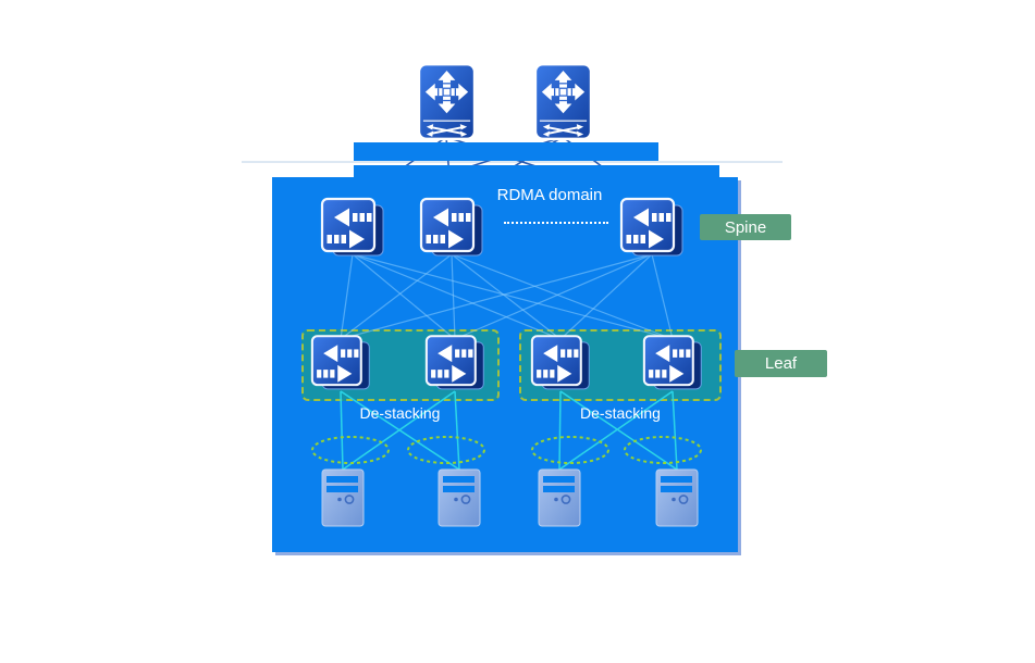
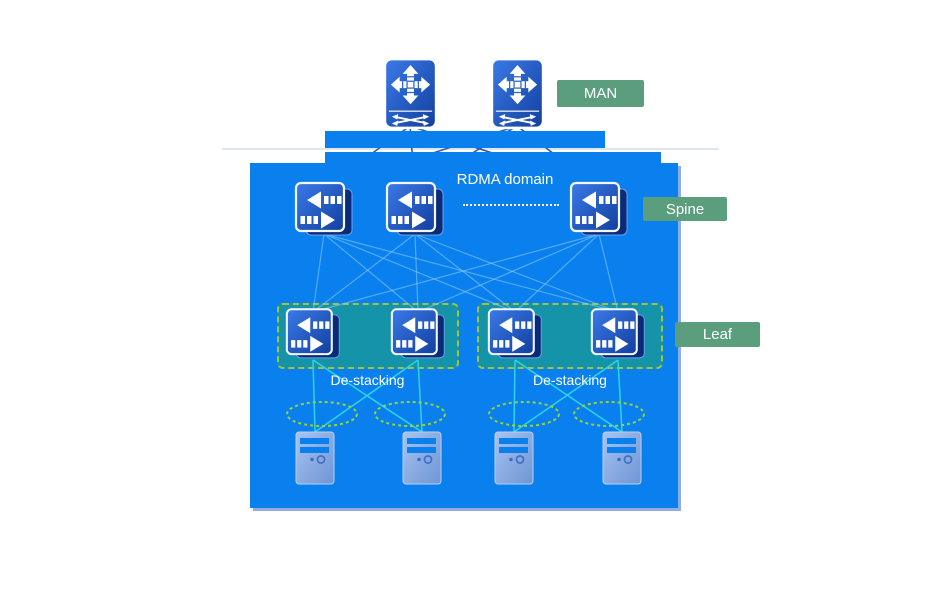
  RDMA domain
  De-stacking
  De-stacking
+ MAN
  Spine
  Leaf
